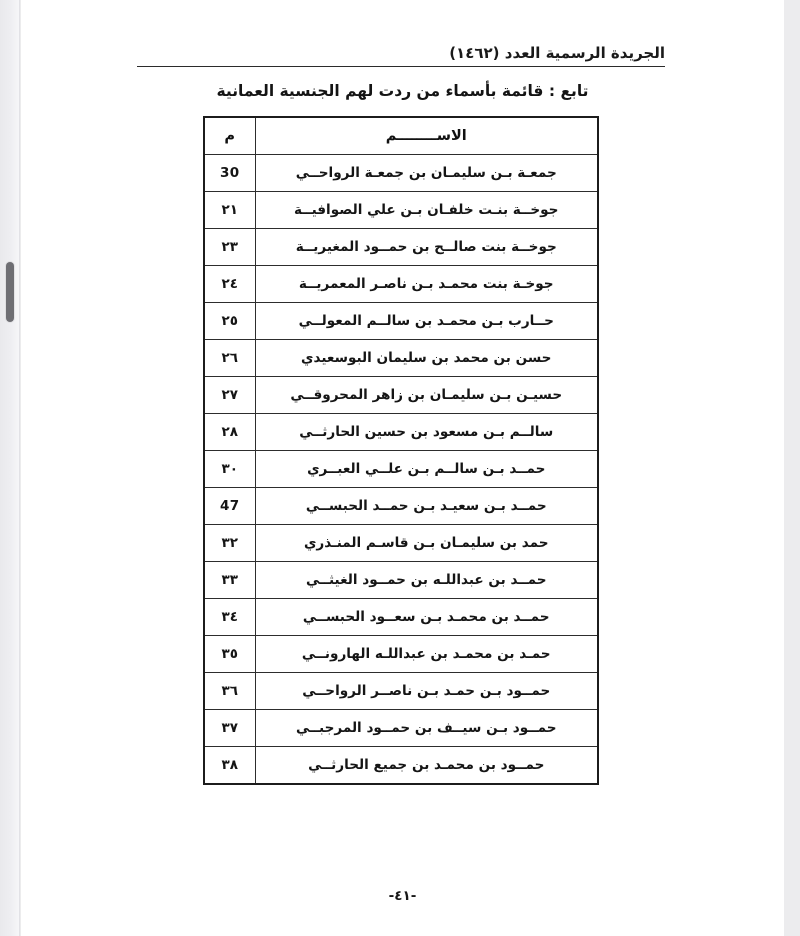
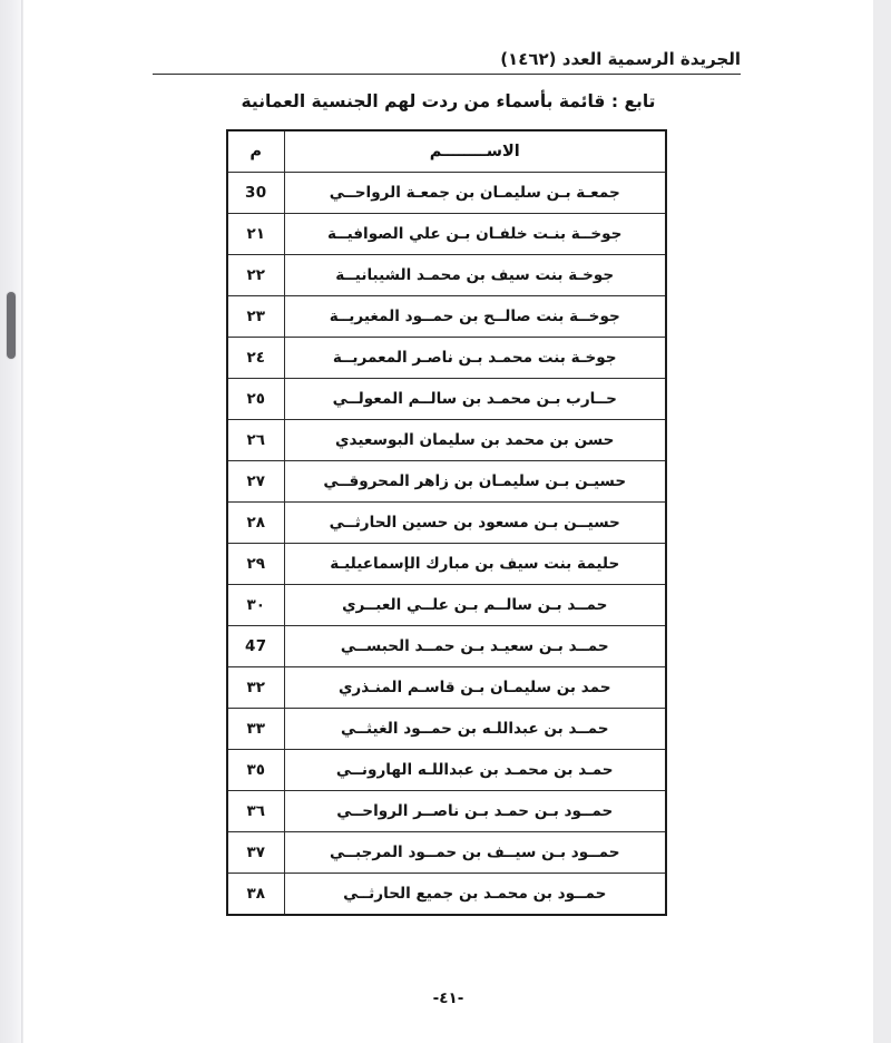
  الجريدة الرسمية العدد (١٤٦٢)
  تابع : قائمة بأسماء من ردت لهم الجنسية العمانية
  الاســــــــم	م
  جمعـة بـن سليمـان بن جمعـة الرواحــي	30
  جوخــة بنـت خلفـان بـن علي الصوافيــة	٢١
+ جوخـة بنت سيف بن محمـد الشيبانيــة	٢٢
  جوخــة بنت صالــح بن حمــود المغيريــة	٢٣
  جوخـة بنت محمـد بـن ناصـر المعمريــة	٢٤
  حــارب بـن محمـد بن سالــم المعولــي	٢٥
  حسن بن محمد بن سليمان البوسعيدي	٢٦
  حسيـن بـن سليمـان بن زاهر المحروقــي	٢٧
- سالــم بـن مسعود بن حسين الحارثــي	٢٨
+ حسيــن بـن مسعود بن حسين الحارثــي	٢٨
+ حليمة بنت سيف بن مبارك الإسماعيليـة	٢٩
  حمــد بـن سالــم بـن علــي العبــري	٣٠
  حمــد بـن سعيـد بـن حمــد الحبســي	47
  حمد بن سليمـان بـن قاسـم المنـذري	٣٢
  حمــد بن عبداللـه بن حمــود الغيثــي	٣٣
- حمــد بن محمـد بـن سعــود الحبســي	٣٤
  حمـد بن محمـد بن عبداللـه الهارونــي	٣٥
  حمــود بـن حمـد بـن ناصــر الرواحــي	٣٦
  حمــود بـن سيــف بن حمــود المرجبــي	٣٧
  حمــود بن محمـد بن جميع الحارثــي	٣٨
  -٤١-
